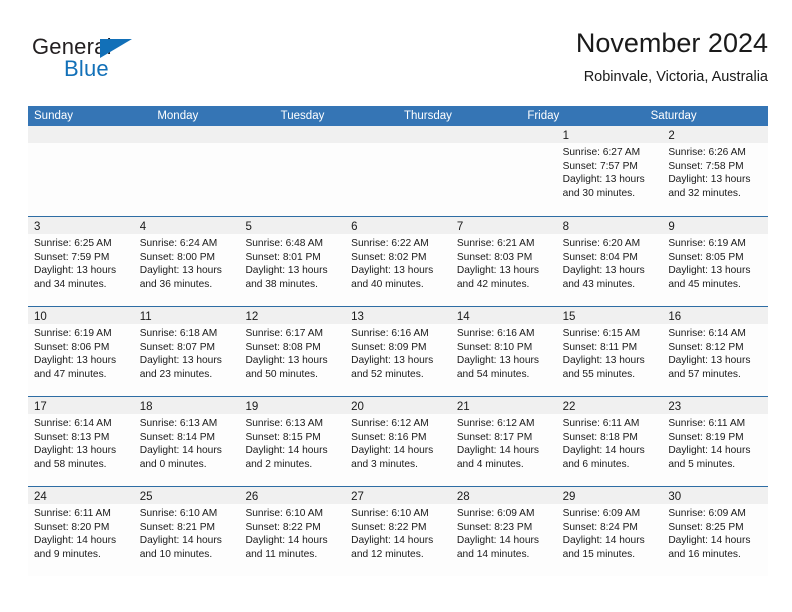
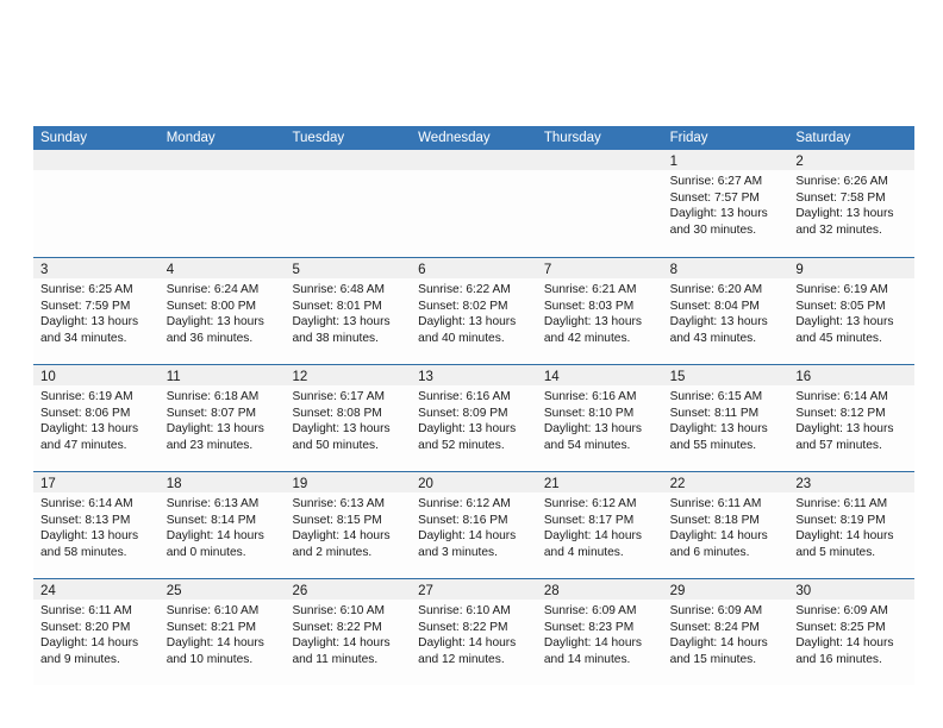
- General
- Blue
- November 2024
- Robinvale, Victoria, Australia
  Sunday
  Monday
  Tuesday
+ Wednesday
  Thursday
  Friday
  Saturday
  1
  Sunrise: 6:27 AM
  Sunset: 7:57 PM
  Daylight: 13 hours
  and 30 minutes.
  2
  Sunrise: 6:26 AM
  Sunset: 7:58 PM
  Daylight: 13 hours
  and 32 minutes.
  3
  Sunrise: 6:25 AM
  Sunset: 7:59 PM
  Daylight: 13 hours
  and 34 minutes.
  4
  Sunrise: 6:24 AM
  Sunset: 8:00 PM
  Daylight: 13 hours
  and 36 minutes.
  5
  Sunrise: 6:48 AM
  Sunset: 8:01 PM
  Daylight: 13 hours
  and 38 minutes.
  6
  Sunrise: 6:22 AM
  Sunset: 8:02 PM
  Daylight: 13 hours
  and 40 minutes.
  7
  Sunrise: 6:21 AM
  Sunset: 8:03 PM
  Daylight: 13 hours
  and 42 minutes.
  8
  Sunrise: 6:20 AM
  Sunset: 8:04 PM
  Daylight: 13 hours
  and 43 minutes.
  9
  Sunrise: 6:19 AM
  Sunset: 8:05 PM
  Daylight: 13 hours
  and 45 minutes.
  10
  Sunrise: 6:19 AM
  Sunset: 8:06 PM
  Daylight: 13 hours
  and 47 minutes.
  11
  Sunrise: 6:18 AM
  Sunset: 8:07 PM
  Daylight: 13 hours
  and 23 minutes.
  12
  Sunrise: 6:17 AM
  Sunset: 8:08 PM
  Daylight: 13 hours
  and 50 minutes.
  13
  Sunrise: 6:16 AM
  Sunset: 8:09 PM
  Daylight: 13 hours
  and 52 minutes.
  14
  Sunrise: 6:16 AM
  Sunset: 8:10 PM
  Daylight: 13 hours
  and 54 minutes.
  15
  Sunrise: 6:15 AM
  Sunset: 8:11 PM
  Daylight: 13 hours
  and 55 minutes.
  16
  Sunrise: 6:14 AM
  Sunset: 8:12 PM
  Daylight: 13 hours
  and 57 minutes.
  17
  Sunrise: 6:14 AM
  Sunset: 8:13 PM
  Daylight: 13 hours
  and 58 minutes.
  18
  Sunrise: 6:13 AM
  Sunset: 8:14 PM
  Daylight: 14 hours
  and 0 minutes.
  19
  Sunrise: 6:13 AM
  Sunset: 8:15 PM
  Daylight: 14 hours
  and 2 minutes.
  20
  Sunrise: 6:12 AM
  Sunset: 8:16 PM
  Daylight: 14 hours
  and 3 minutes.
  21
  Sunrise: 6:12 AM
  Sunset: 8:17 PM
  Daylight: 14 hours
  and 4 minutes.
  22
  Sunrise: 6:11 AM
  Sunset: 8:18 PM
  Daylight: 14 hours
  and 6 minutes.
  23
  Sunrise: 6:11 AM
  Sunset: 8:19 PM
  Daylight: 14 hours
  and 5 minutes.
  24
  Sunrise: 6:11 AM
  Sunset: 8:20 PM
  Daylight: 14 hours
  and 9 minutes.
  25
  Sunrise: 6:10 AM
  Sunset: 8:21 PM
  Daylight: 14 hours
  and 10 minutes.
  26
  Sunrise: 6:10 AM
  Sunset: 8:22 PM
  Daylight: 14 hours
  and 11 minutes.
  27
  Sunrise: 6:10 AM
  Sunset: 8:22 PM
  Daylight: 14 hours
  and 12 minutes.
  28
  Sunrise: 6:09 AM
  Sunset: 8:23 PM
  Daylight: 14 hours
  and 14 minutes.
  29
  Sunrise: 6:09 AM
  Sunset: 8:24 PM
  Daylight: 14 hours
  and 15 minutes.
  30
  Sunrise: 6:09 AM
  Sunset: 8:25 PM
  Daylight: 14 hours
  and 16 minutes.
